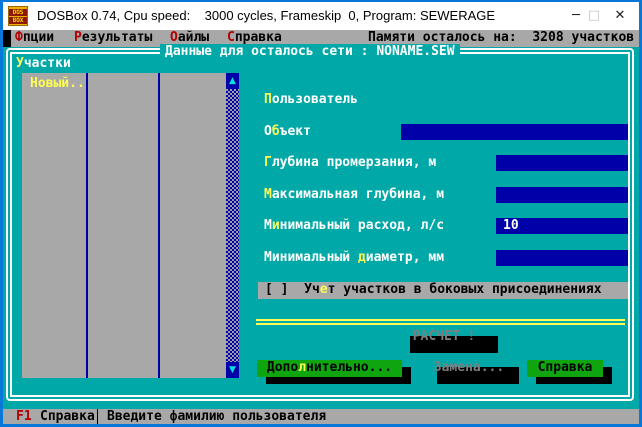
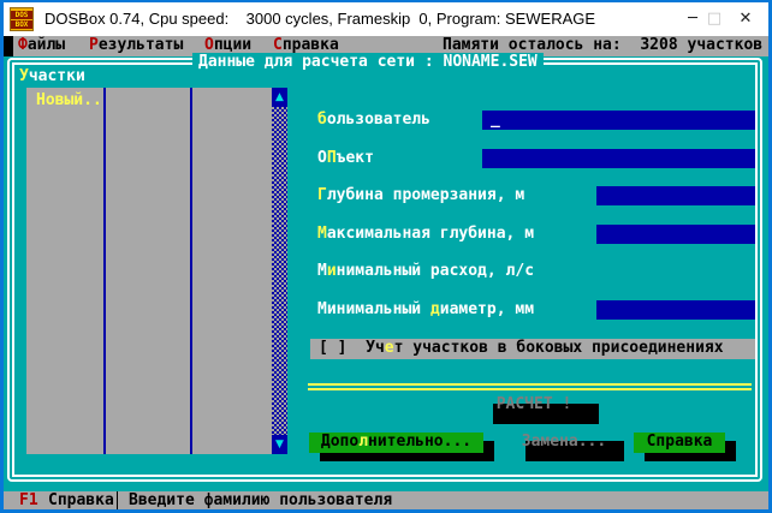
  DOSBox 0.74, Cpu speed: 3000 cycles, Frameskip 0, Program: SEWERAGE
  ─
  □
  ✕
- Фпции
+ Файлы
  Результаты
- Оайлы
+ Опции
  Справка
  Памяти осталось на: 3208 участков
- Данные для осталось сети : NONAME.SEW
+ Данные для расчета сети : NONAME.SEW
  Участки
  Новый..
  ▲
  ▼
- Пользователь
+ бользователь
+ _
- Объект
+ ОПъект
  Глубина промерзания, м
  Максимальная глубина, м
  Минимальный расход, л/с
- 10
  Минимальный диаметр, мм
  [ ] Учет участков в боковых присоединениях
  РАСЧЕТ !
  Дополнительно...
  Замена...
  Справка
  F1
  Справка
  Введите фамилию пользователя
